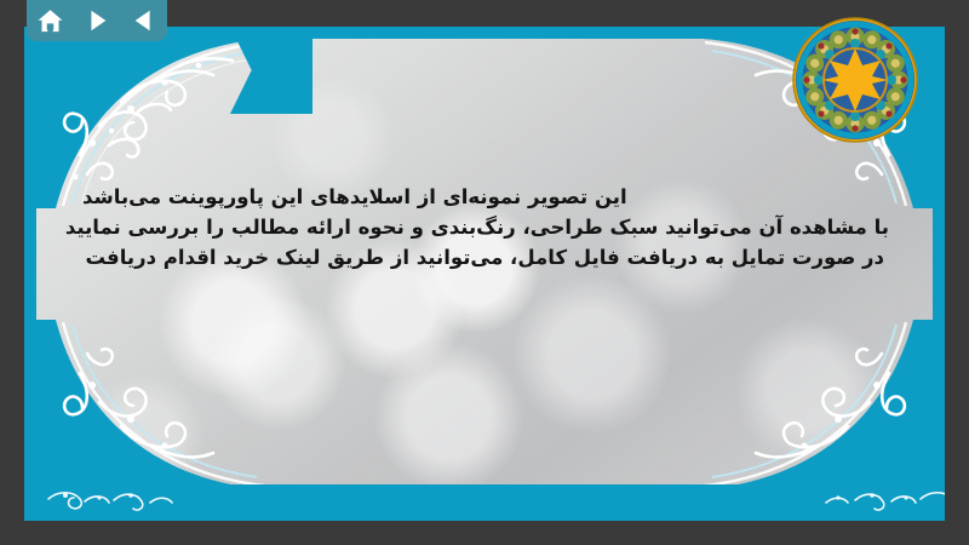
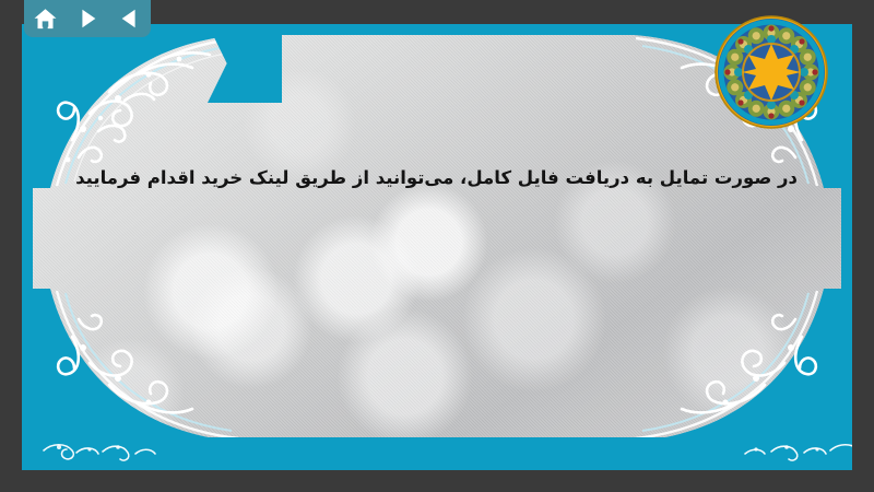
- این تصویر نمونه‌ای از اسلایدهای این پاورپوینت می‌باشد
- با مشاهده آن می‌توانید سبک طراحی، رنگ‌بندی و نحوه ارائه مطالب را بررسی نمایید
- در صورت تمایل به دریافت فایل کامل، می‌توانید از طریق لینک خرید اقدام دریافت
+ در صورت تمایل به دریافت فایل کامل، می‌توانید از طریق لینک خرید اقدام فرمایید
